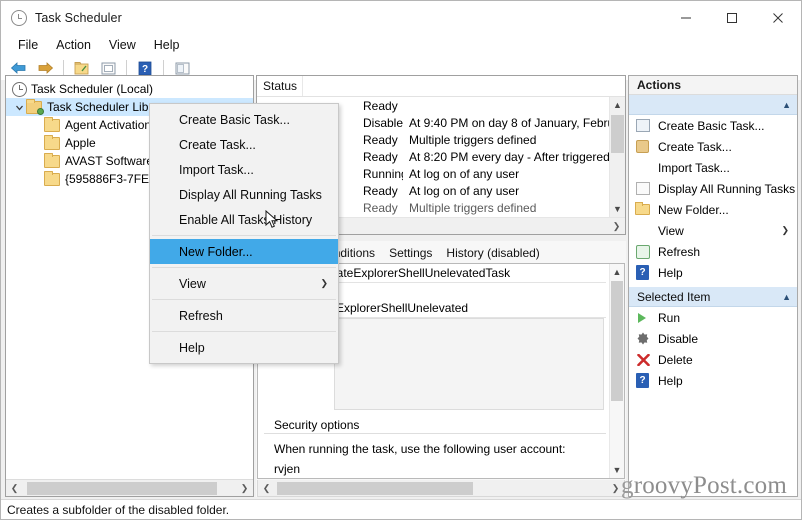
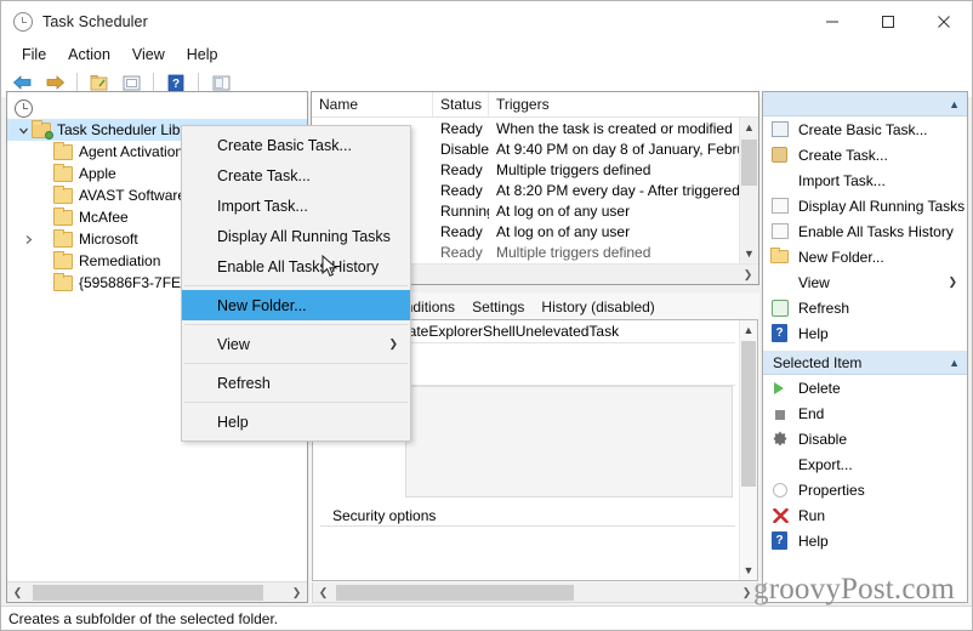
  Task Scheduler
  File
  Action
  View
  Help
  ?
- Task Scheduler (Local)
  Task Scheduler Lib
  Agent Activation
  Apple
  AVAST Softwar
+ McAfee
+ Microsoft
+ Remediation
  {595886F3-7FE
  ❮
  ❯
+ Name
  Status
+ Triggers
  Ready
+ When the task is created or modified
  Disable
  At 9:40 PM on day 8 of January, Febr
  Ready
  Multiple triggers defined
  Ready
  At 8:20 PM every day - After triggered
  Runnin
  At log on of any user
  Ready
  At log on of any user
  Ready
  Multiple triggers defined
  ▲
  ▼
  ❯
  ditions
  Settings
  History (disabled)
  ateExplorerShellUnelevatedTask
- ExplorerShellUnelevated
  Security options
- When running the task, use the following user account:
- rvjen
  ▲
  ▼
  ❮
  ❯
- Actions
  ▲
  Create Basic Task...
  Create Task...
  Import Task...
  Display All Running Tasks
+ Enable All Tasks History
  New Folder...
  View
  ❯
  Refresh
  ?
  Help
  Selected Item
  ▲
- Run
+ Delete
+ End
  Disable
+ Export...
+ Properties
- Delete
+ Run
  ?
  Help
  Create Basic Task...
  Create Task...
  Import Task...
  Display All Running Tasks
  Enable All Task History
  New Folder...
  View
  ❯
  Refresh
  Help
  groovyPost.com
- Creates a subfolder of the disabled folder.
+ Creates a subfolder of the selected folder.
